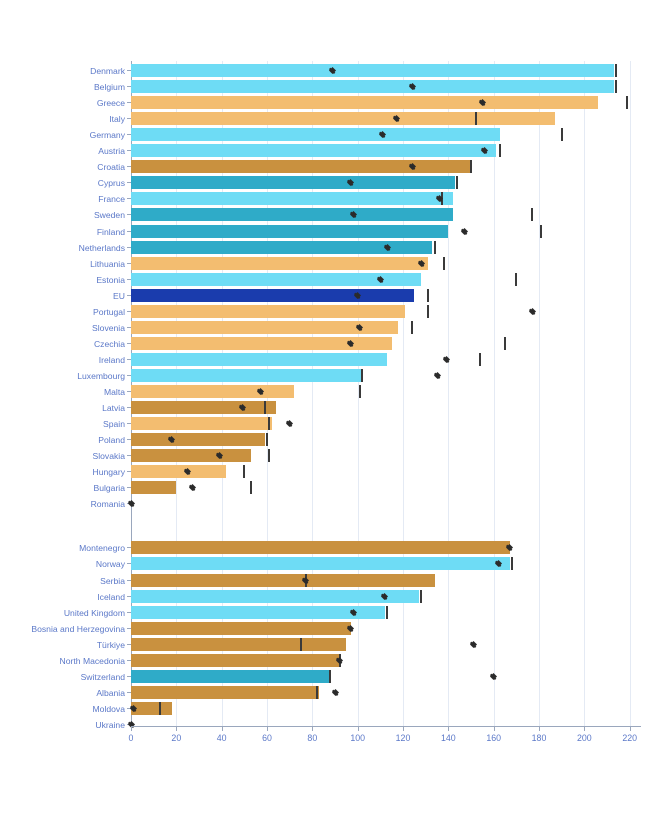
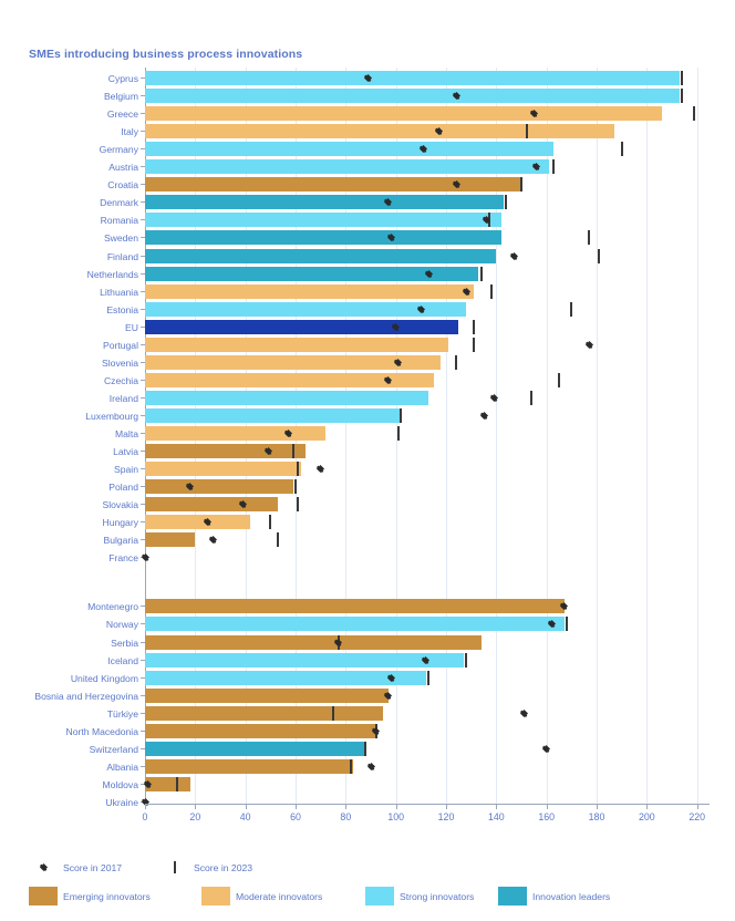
+ SMEs introducing business process innovations
- Denmark
+ Cyprus
  Belgium
  Greece
  Italy
  Germany
  Austria
  Croatia
- Cyprus
+ Denmark
- France
+ Romania
  Sweden
  Finland
  Netherlands
  Lithuania
  Estonia
  EU
  Portugal
  Slovenia
  Czechia
  Ireland
  Luxembourg
  Malta
  Latvia
  Spain
  Poland
  Slovakia
  Hungary
  Bulgaria
- Romania
+ France
  Montenegro
  Norway
  Serbia
  Iceland
  United Kingdom
  Bosnia and Herzegovina
  Türkiye
  North Macedonia
  Switzerland
  Albania
  Moldova
  Ukraine
  0
  20
  40
  60
  80
  100
  120
  140
  160
  180
  200
  220
+ Score in 2017
+ Score in 2023
+ Emerging innovators
+ Moderate innovators
+ Strong innovators
+ Innovation leaders
